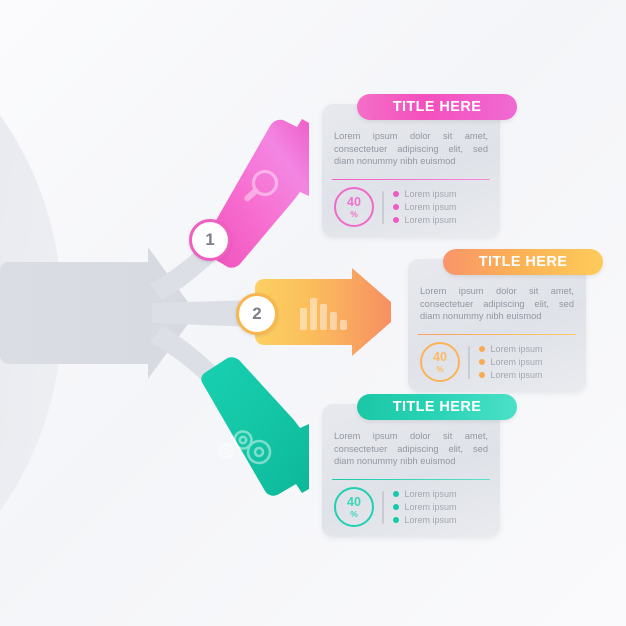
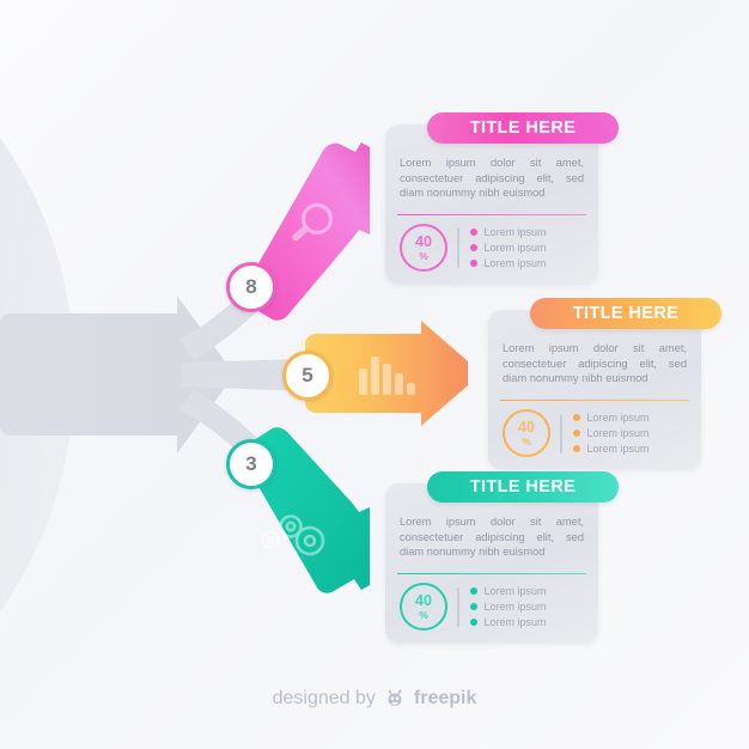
- 1
+ 8
- 2
+ 5
+ 3
  TITLE HERE
  Lorem ipsum dolor sit amet, consectetuer adipiscing elit, sed diam nonummy nibh euismod
  40
  %
  Lorem ipsum
  Lorem ipsum
  Lorem ipsum
  TITLE HERE
  Lorem ipsum dolor sit amet, consectetuer adipiscing elit, sed diam nonummy nibh euismod
  40
  %
  Lorem ipsum
  Lorem ipsum
  Lorem ipsum
  TITLE HERE
  Lorem ipsum dolor sit amet, consectetuer adipiscing elit, sed diam nonummy nibh euismod
  40
  %
  Lorem ipsum
  Lorem ipsum
  Lorem ipsum
+ designed by
+ freepik
